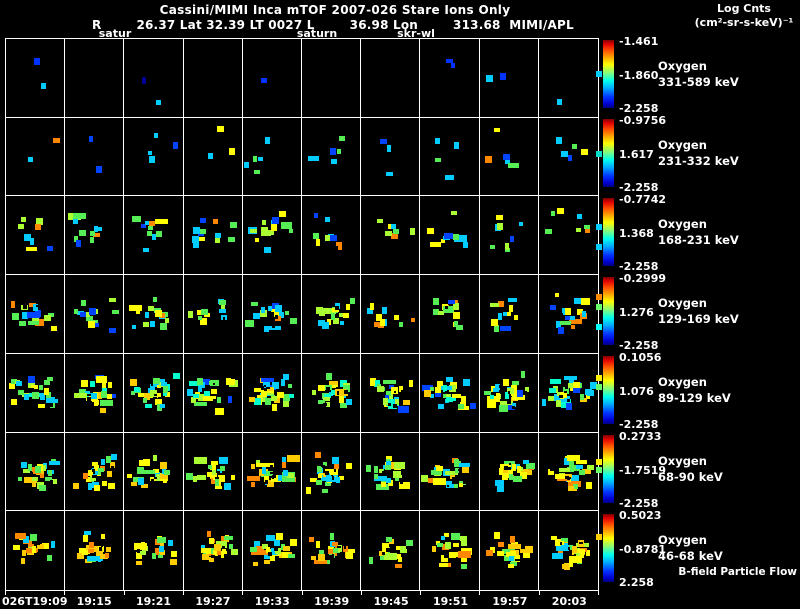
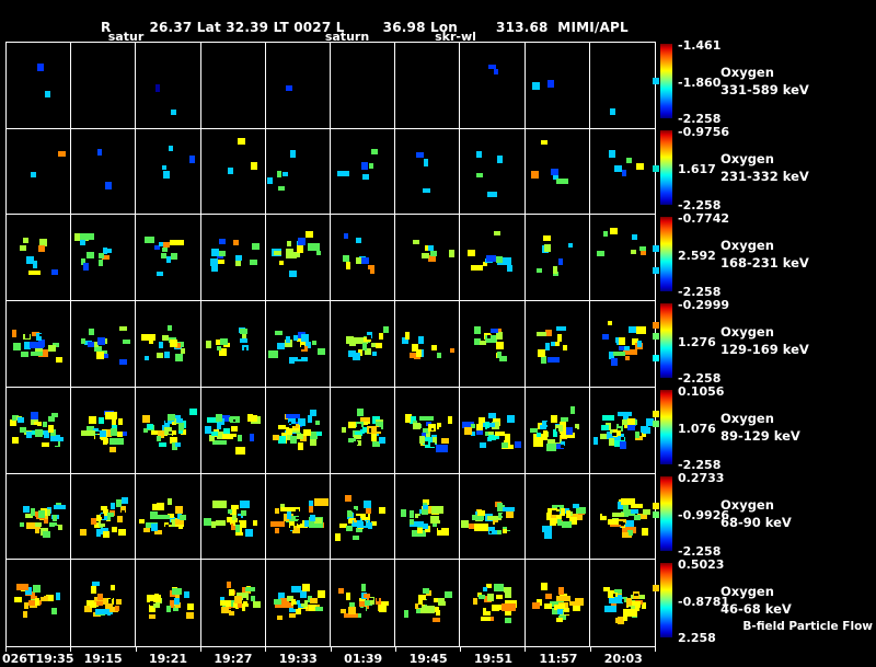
- Cassini/MIMI Inca mTOF 2007-026 Stare Ions Only
- Log Cnts
- (cm²-sr-s-keV)⁻¹
  R 26.37 Lat 32.39 LT 0027 L 36.98 Lon 313.68 MIMI/APL
  satur
  saturn
  skr-wl
  -1.461
  -1.860
  -2.258
  -0.9756
  1.617
  -2.258
  -0.7742
- 1.368
+ 2.592
  -2.258
  -0.2999
  1.276
  -2.258
  0.1056
  1.076
  -2.258
  0.2733
- -1.7519
+ -0.9926
  -2.258
  0.5023
  -0.8781
  2.258
  Oxygen
  331-589 keV
  Oxygen
  231-332 keV
  Oxygen
  168-231 keV
  Oxygen
  129-169 keV
  Oxygen
  89-129 keV
  Oxygen
  68-90 keV
  Oxygen
  46-68 keV
- 026T19:09
+ 026T19:35
  19:15
  19:21
  19:27
  19:33
- 19:39
+ 01:39
  19:45
  19:51
- 19:57
+ 11:57
  20:03
  B-field Particle Flow
